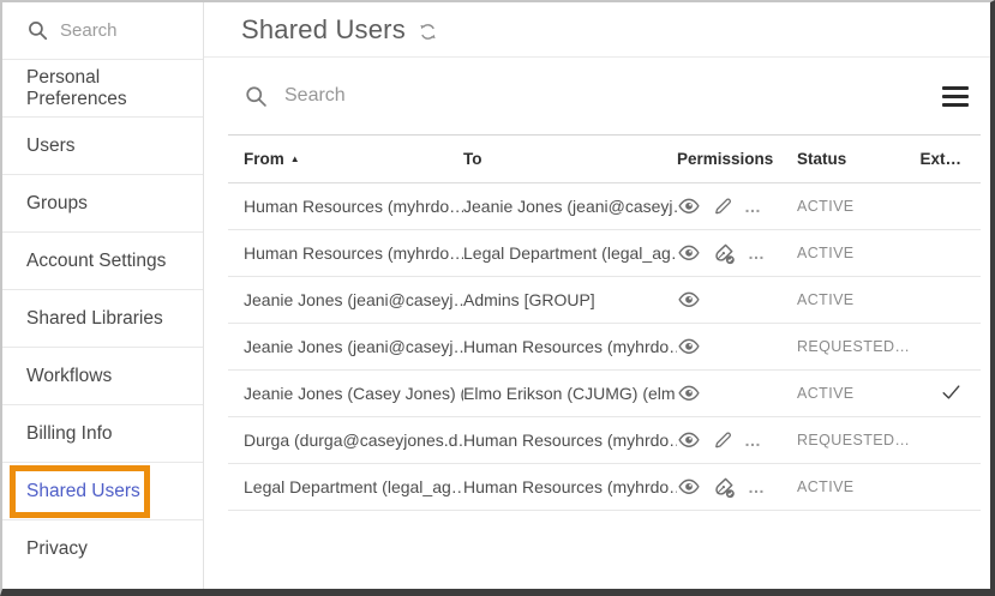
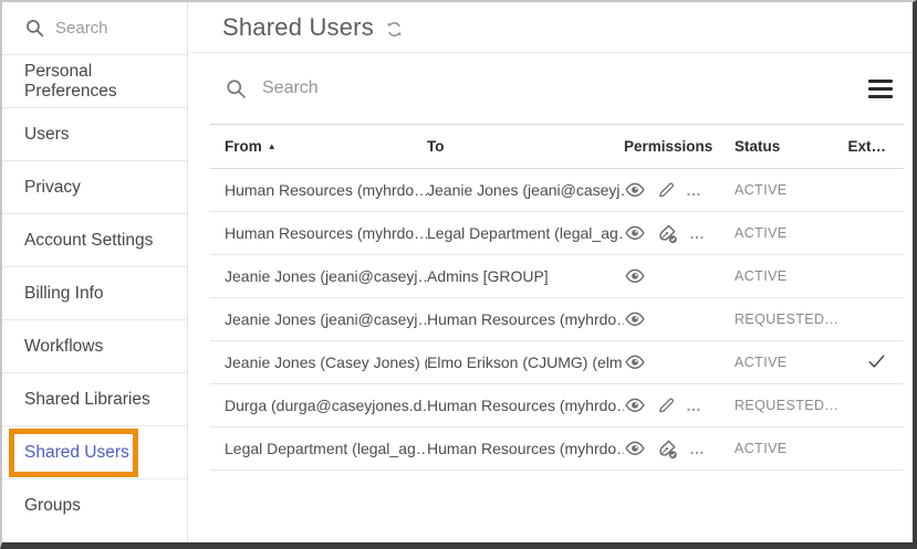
  Search
  Personal Preferences
  Users
- Groups
+ Privacy
  Account Settings
- Shared Libraries
+ Billing Info
  Workflows
- Billing Info
+ Shared Libraries
  Shared Users
- Privacy
+ Groups
  Shared Users
  Search
  From
  ▲
  To
  Permissions
  Status
  Ext…
  Human Resources (myhrdo…
  Jeanie Jones (jeani@caseyj
  …
  ACTIVE
  Human Resources (myhrdo…
  Legal Department (legal_ag
  …
  ACTIVE
  Jeanie Jones (jeani@caseyj…
  Admins [GROUP]
  ACTIVE
  Jeanie Jones (jeani@caseyj…
  Human Resources (myhrdo
  REQUESTED…
  Jeanie Jones (Casey Jones) (
  Elmo Erikson (CJUMG) (elm
  ACTIVE
  Durga (durga@caseyjones.d
  Human Resources (myhrdo
  …
  REQUESTED…
  Legal Department (legal_ag…
  Human Resources (myhrdo
  …
  ACTIVE
